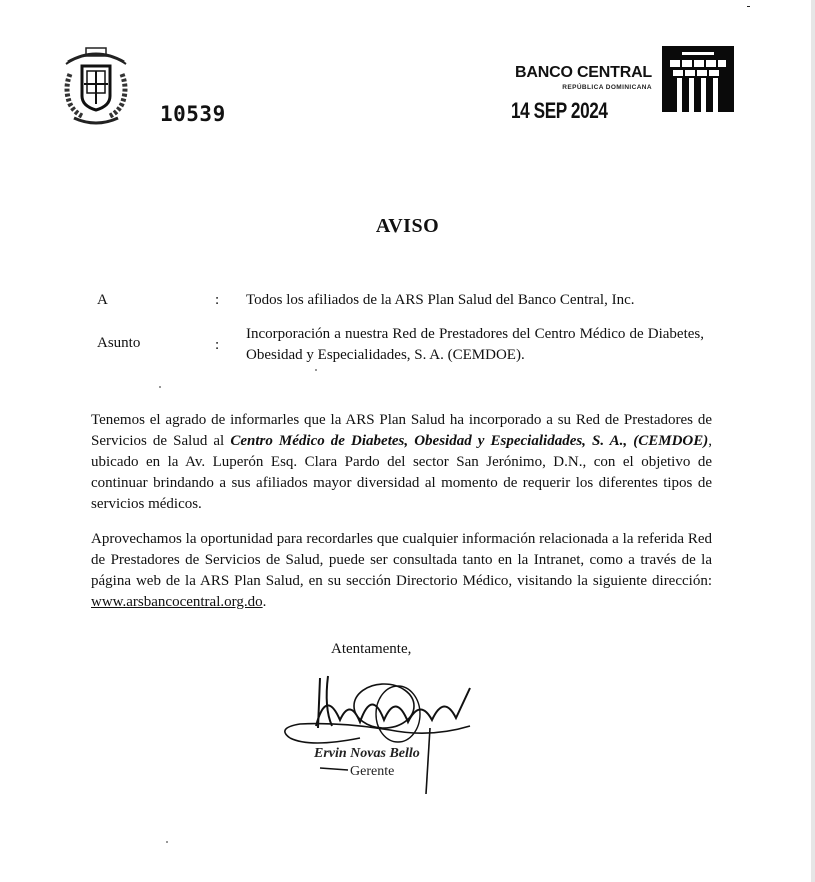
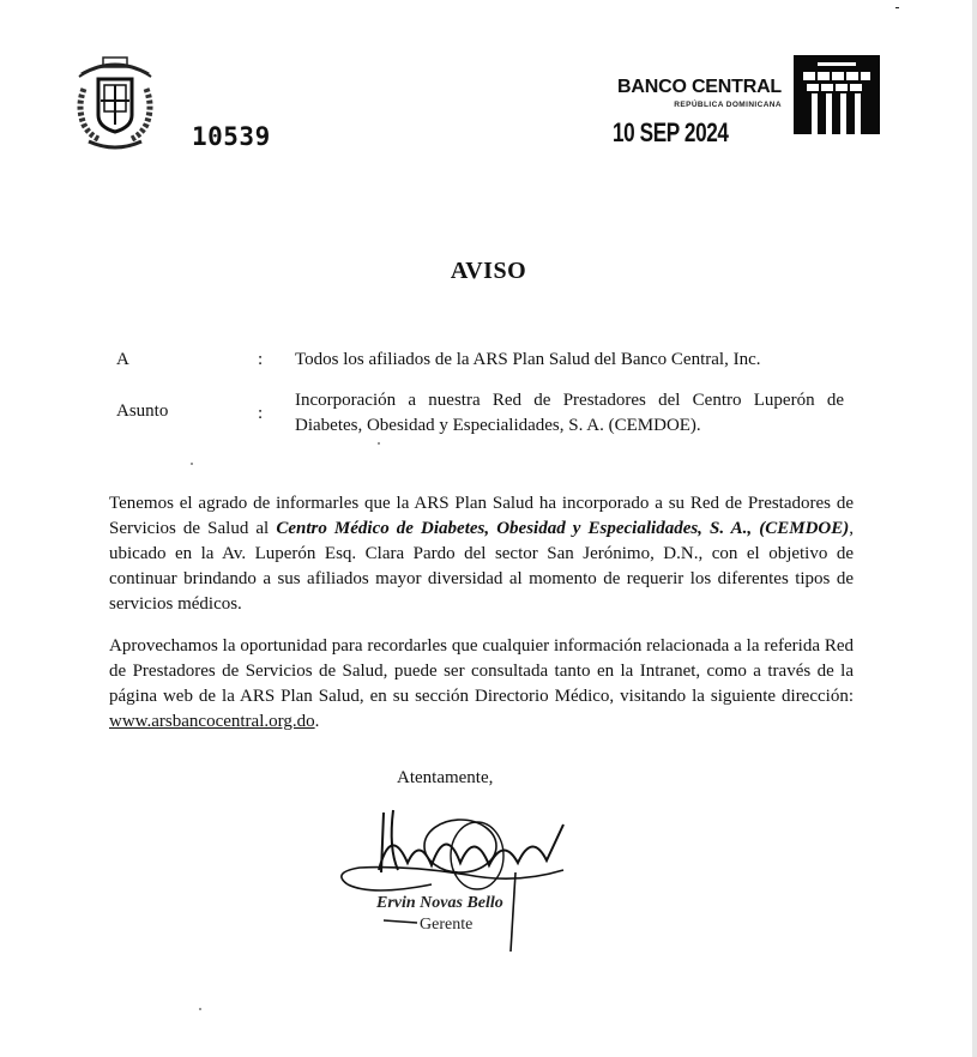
  10539
  BANCO CENTRAL
- 14 SEP 2024
+ 10 SEP 2024
  AVISO
  A
  :
  Todos los afiliados de la ARS Plan Salud del Banco Central, Inc.
  Asunto
  :
- Incorporación a nuestra Red de Prestadores del Centro Médico de Diabetes, Obesidad y Especialidades, S. A. (CEMDOE).
+ Incorporación a nuestra Red de Prestadores del Centro Luperón de Diabetes, Obesidad y Especialidades, S. A. (CEMDOE).
  Tenemos el agrado de informarles que la ARS Plan Salud ha incorporado a su Red de Prestadores de Servicios de Salud al Centro Médico de Diabetes, Obesidad y Especialidades, S. A., (CEMDOE), ubicado en la Av. Luperón Esq. Clara Pardo del sector San Jerónimo, D.N., con el objetivo de continuar brindando a sus afiliados mayor diversidad al momento de requerir los diferentes tipos de servicios médicos.
  Aprovechamos la oportunidad para recordarles que cualquier información relacionada a la referida Red de Prestadores de Servicios de Salud, puede ser consultada tanto en la Intranet, como a través de la página web de la ARS Plan Salud, en su sección Directorio Médico, visitando la siguiente dirección: www.arsbancocentral.org.do.
  Atentamente,
  Ervin Novas Bello
  Gerente
